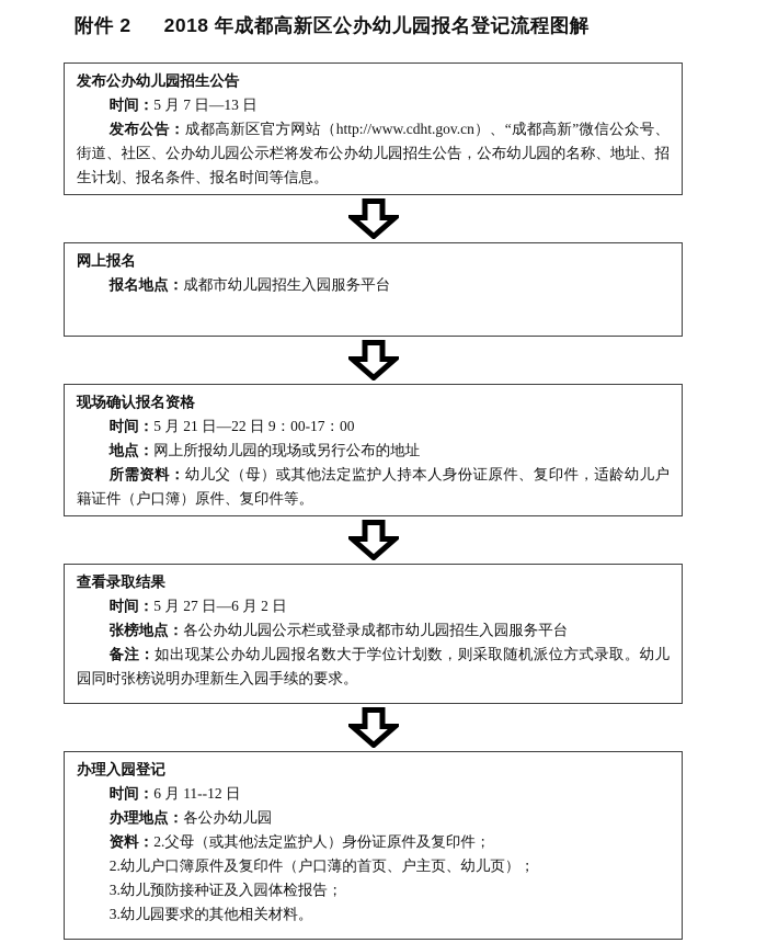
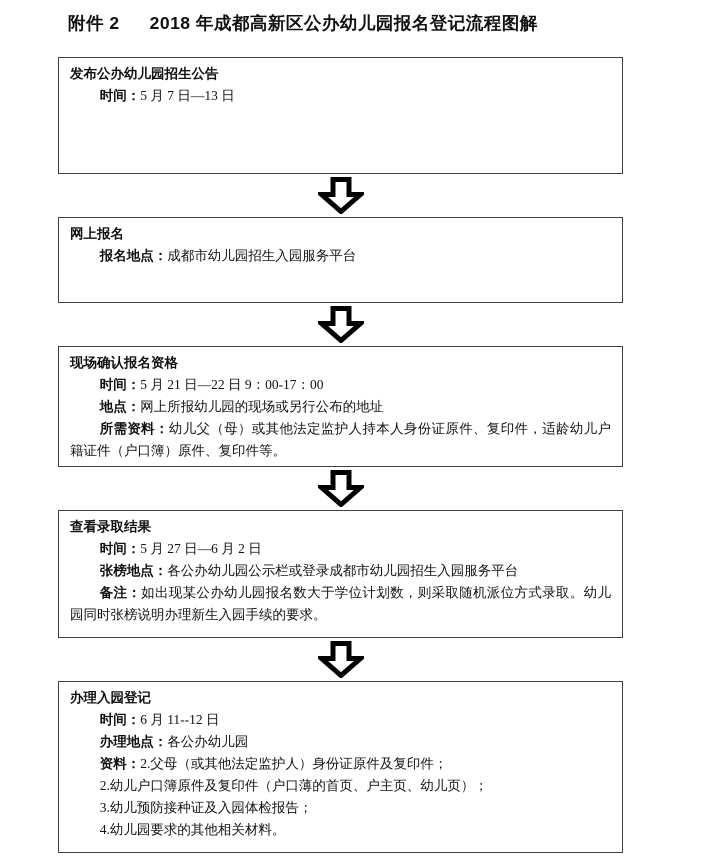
  附件 2 2018 年成都高新区公办幼儿园报名登记流程图解
  发布公办幼儿园招生公告
  时间：5 月 7 日—13 日
- 发布公告：成都高新区官方网站（http://www.cdht.gov.cn）、“成都高新”微信公众号、街道、社区、公办幼儿园公示栏将发布公办幼儿园招生公告，公布幼儿园的名称、地址、招生计划、报名条件、报名时间等信息。
  网上报名
  报名地点：成都市幼儿园招生入园服务平台
  现场确认报名资格
  时间：5 月 21 日—22 日 9：00-17：00
  地点：网上所报幼儿园的现场或另行公布的地址
  所需资料：幼儿父（母）或其他法定监护人持本人身份证原件、复印件，适龄幼儿户籍证件（户口簿）原件、复印件等。
  查看录取结果
  时间：5 月 27 日—6 月 2 日
  张榜地点：各公办幼儿园公示栏或登录成都市幼儿园招生入园服务平台
  备注：如出现某公办幼儿园报名数大于学位计划数，则采取随机派位方式录取。幼儿园同时张榜说明办理新生入园手续的要求。
  办理入园登记
  时间：6 月 11--12 日
  办理地点：各公办幼儿园
  资料：2.父母（或其他法定监护人）身份证原件及复印件；
  2.幼儿户口簿原件及复印件（户口薄的首页、户主页、幼儿页）；
  3.幼儿预防接种证及入园体检报告；
- 3.幼儿园要求的其他相关材料。
+ 4.幼儿园要求的其他相关材料。
